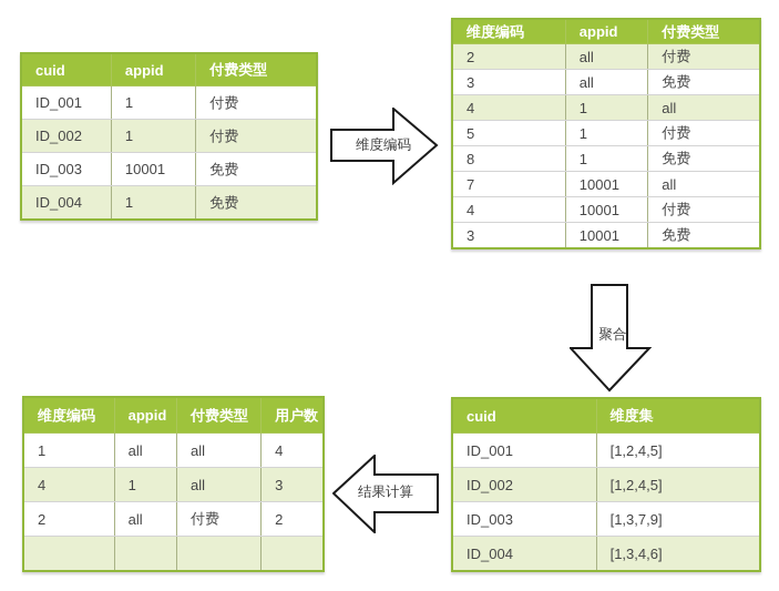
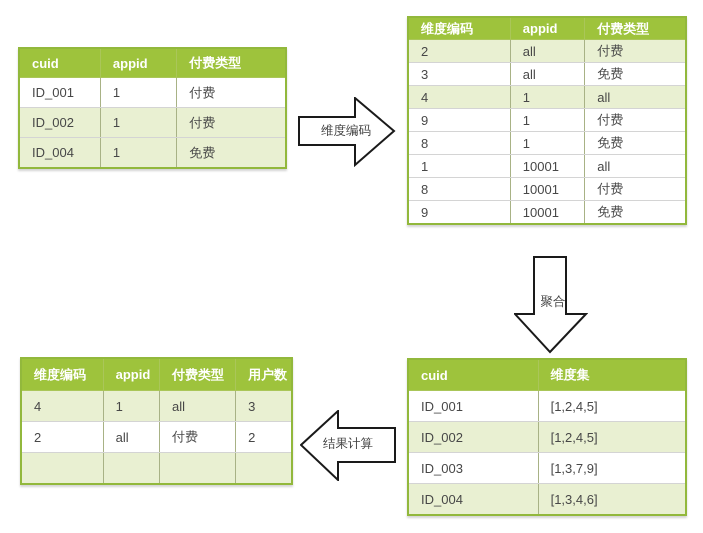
  cuid	appid	付费类型
  ID_001	1	付费
  ID_002	1	付费
- ID_003	10001	免费
  ID_004	1	免费
  维度编码
  维度编码	appid	付费类型
  2	all	付费
  3	all	免费
  4	1	all
- 5	1	付费
+ 9	1	付费
  8	1	免费
- 7	10001	all
+ 1	10001	all
- 4	10001	付费
+ 8	10001	付费
- 3	10001	免费
+ 9	10001	免费
  聚合
  cuid	维度集
  ID_001	[1,2,4,5]
  ID_002	[1,2,4,5]
  ID_003	[1,3,7,9]
  ID_004	[1,3,4,6]
  结果计算
  维度编码	appid	付费类型	用户数
- 1	all	all	4
  4	1	all	3
  2	all	付费	2
